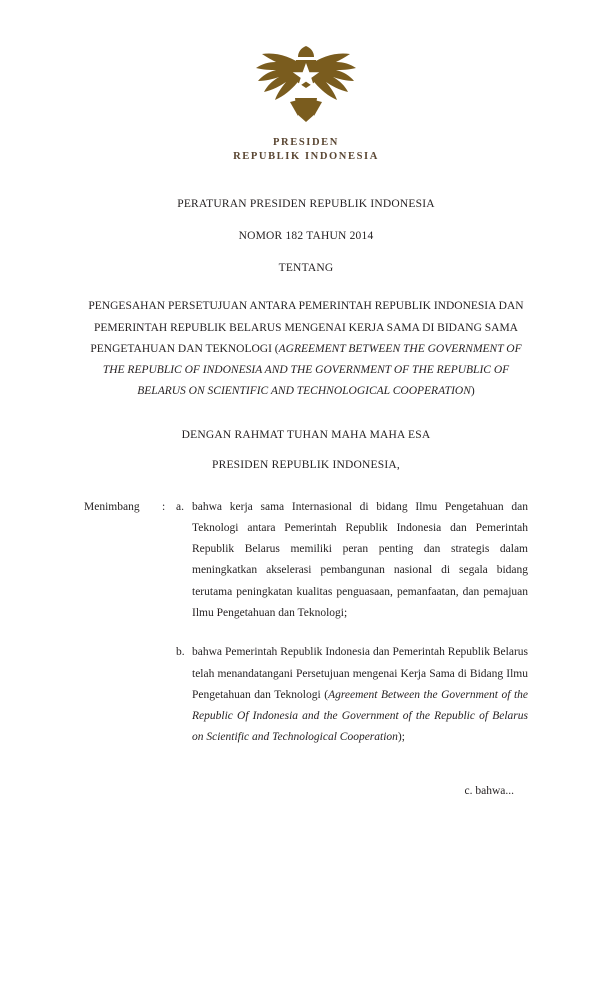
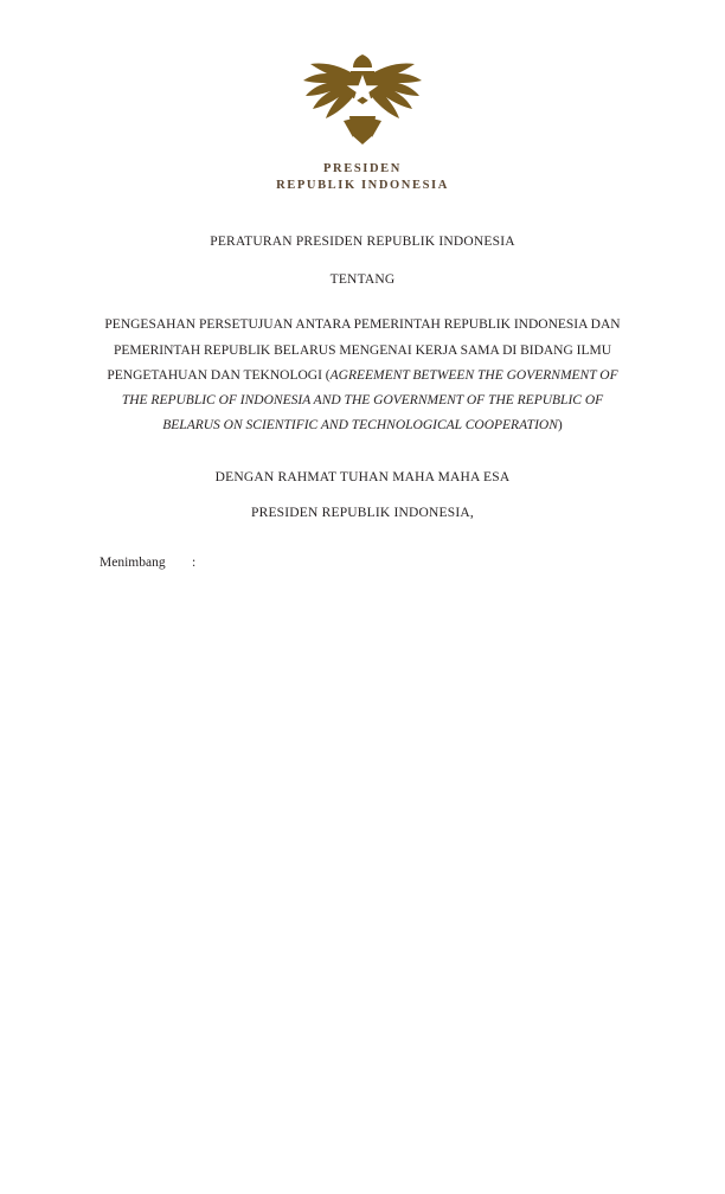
  PRESIDEN
  REPUBLIK INDONESIA
  PERATURAN PRESIDEN REPUBLIK INDONESIA
- NOMOR 182 TAHUN 2014
  TENTANG
- PENGESAHAN PERSETUJUAN ANTARA PEMERINTAH REPUBLIK INDONESIA DAN PEMERINTAH REPUBLIK BELARUS MENGENAI KERJA SAMA DI BIDANG SAMA PENGETAHUAN DAN TEKNOLOGI (AGREEMENT BETWEEN THE GOVERNMENT OF THE REPUBLIC OF INDONESIA AND THE GOVERNMENT OF THE REPUBLIC OF BELARUS ON SCIENTIFIC AND TECHNOLOGICAL COOPERATION)
+ PENGESAHAN PERSETUJUAN ANTARA PEMERINTAH REPUBLIK INDONESIA DAN PEMERINTAH REPUBLIK BELARUS MENGENAI KERJA SAMA DI BIDANG ILMU PENGETAHUAN DAN TEKNOLOGI (AGREEMENT BETWEEN THE GOVERNMENT OF THE REPUBLIC OF INDONESIA AND THE GOVERNMENT OF THE REPUBLIC OF BELARUS ON SCIENTIFIC AND TECHNOLOGICAL COOPERATION)
  DENGAN RAHMAT TUHAN MAHA MAHA ESA
  PRESIDEN REPUBLIK INDONESIA,
  Menimbang
  :
- a.
- bahwa kerja sama Internasional di bidang Ilmu Pengetahuan dan Teknologi antara Pemerintah Republik Indonesia dan Pemerintah Republik Belarus memiliki peran penting dan strategis dalam meningkatkan akselerasi pembangunan nasional di segala bidang terutama peningkatan kualitas penguasaan, pemanfaatan, dan pemajuan Ilmu Pengetahuan dan Teknologi;
- b.
- bahwa Pemerintah Republik Indonesia dan Pemerintah Republik Belarus telah menandatangani Persetujuan mengenai Kerja Sama di Bidang Ilmu Pengetahuan dan Teknologi (Agreement Between the Government of the Republic Of Indonesia and the Government of the Republic of Belarus on Scientific and Technological Cooperation);
- c. bahwa...
